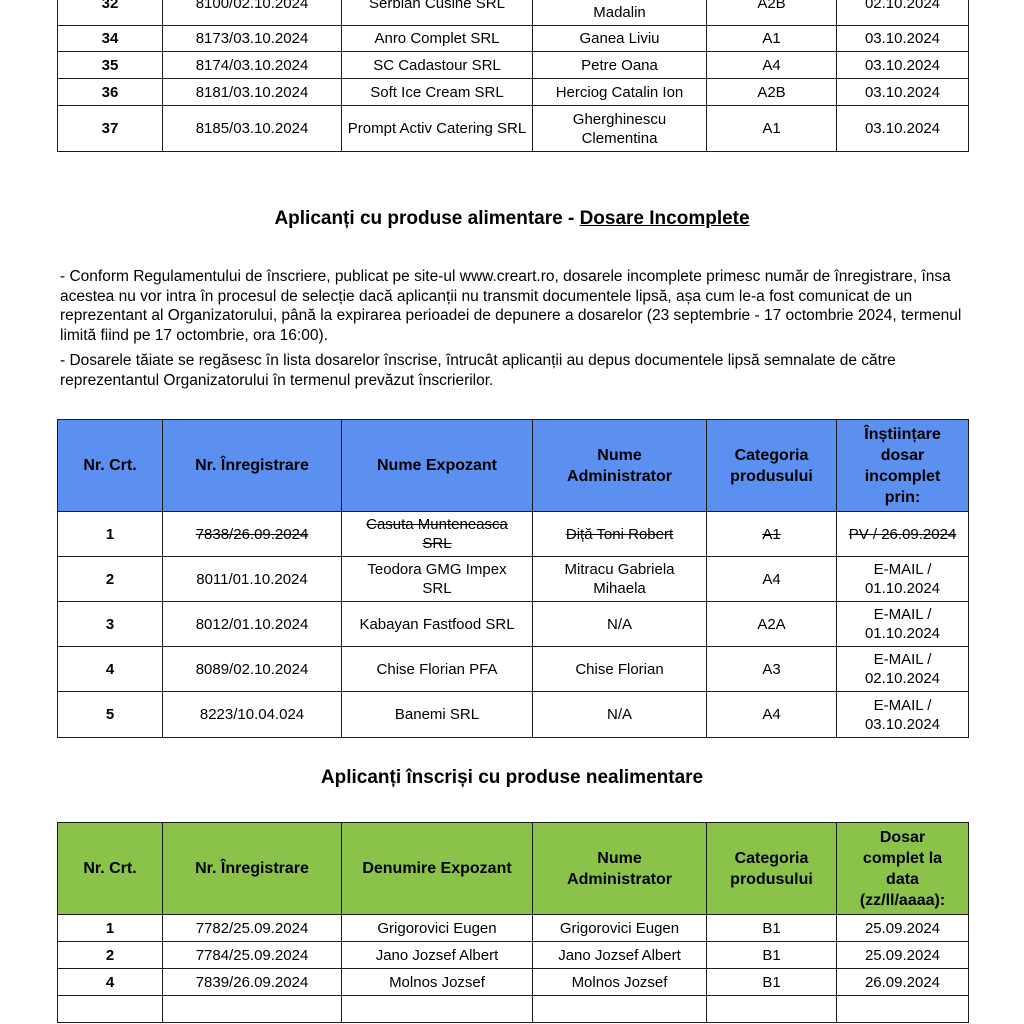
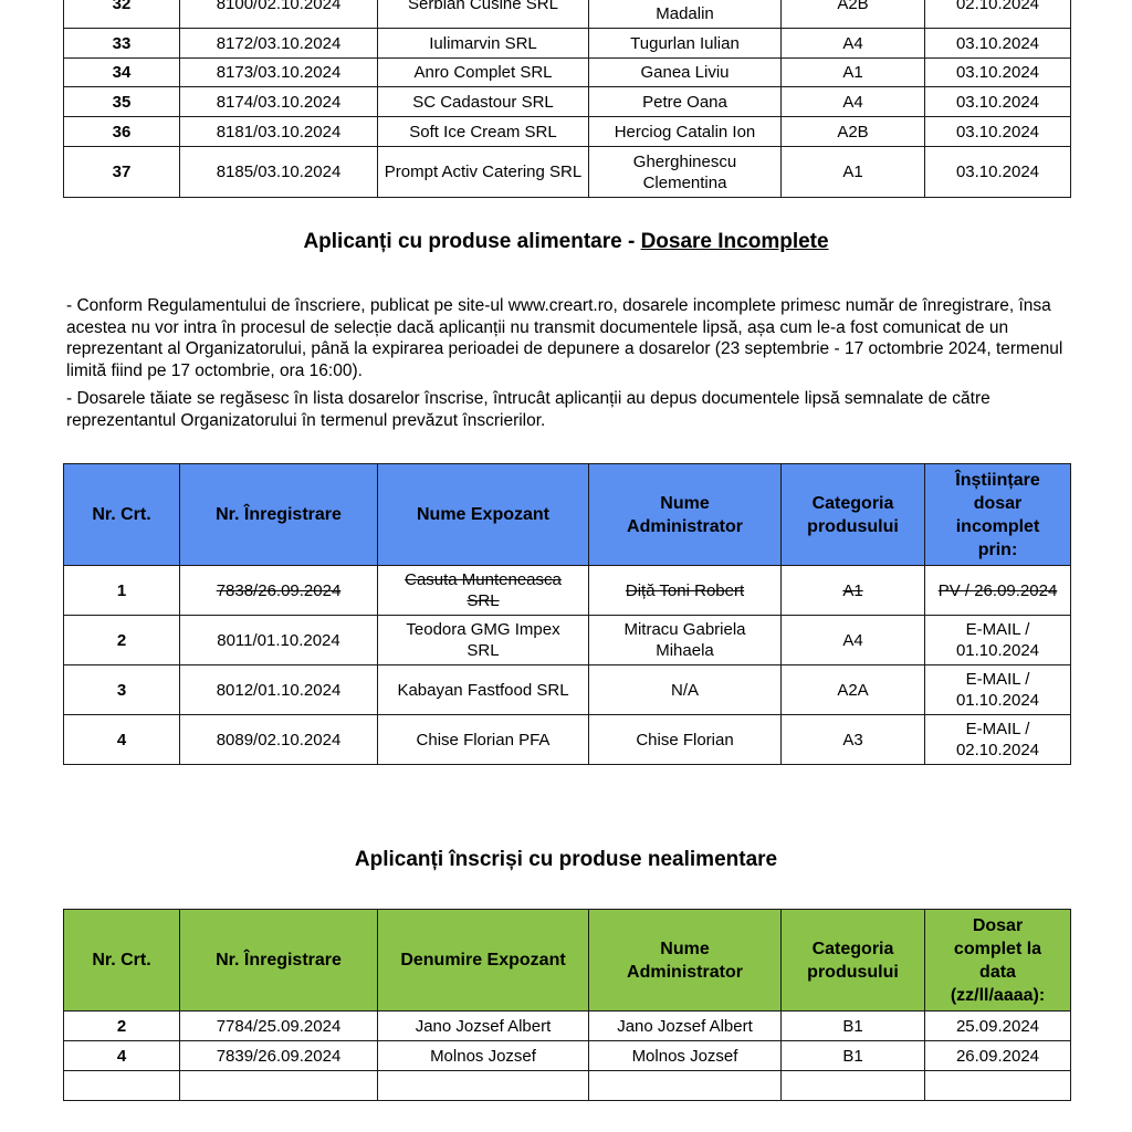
  32	8100/02.10.2024	Serbian Cusine SRL	Madalin	A2B	02.10.2024
+ 33	8172/03.10.2024	Iulimarvin SRL	Tugurlan Iulian	A4	03.10.2024
  34	8173/03.10.2024	Anro Complet SRL	Ganea Liviu	A1	03.10.2024
  35	8174/03.10.2024	SC Cadastour SRL	Petre Oana	A4	03.10.2024
  36	8181/03.10.2024	Soft Ice Cream SRL	Herciog Catalin Ion	A2B	03.10.2024
  37	8185/03.10.2024	Prompt Activ Catering SRL	Gherghinescu Clementina	A1	03.10.2024
  Aplicanți cu produse alimentare - Dosare Incomplete
  - Conform Regulamentului de înscriere, publicat pe site-ul www.creart.ro, dosarele incomplete primesc număr de înregistrare, însa acestea nu vor intra în procesul de selecție dacă aplicanții nu transmit documentele lipsă, așa cum le-a fost comunicat de un reprezentant al Organizatorului, până la expirarea perioadei de depunere a dosarelor (23 septembrie - 17 octombrie 2024, termenul limită fiind pe 17 octombrie, ora 16:00).
  - Dosarele tăiate se regăsesc în lista dosarelor înscrise, întrucât aplicanții au depus documentele lipsă semnalate de către reprezentantul Organizatorului în termenul prevăzut înscrierilor.
  Nr. Crt.	Nr. Înregistrare	Nume Expozant	Nume Administrator	Categoria produsului	Înștiințare dosar incomplet prin:
  1	7838/26.09.2024	Casuta Munteneasca SRL	Diță Toni Robert	A1	PV / 26.09.2024
  2	8011/01.10.2024	Teodora GMG Impex SRL	Mitracu Gabriela Mihaela	A4	E-MAIL / 01.10.2024
  3	8012/01.10.2024	Kabayan Fastfood SRL	N/A	A2A	E-MAIL / 01.10.2024
  4	8089/02.10.2024	Chise Florian PFA	Chise Florian	A3	E-MAIL / 02.10.2024
- 5	8223/10.04.024	Banemi SRL	N/A	A4	E-MAIL / 03.10.2024
  Aplicanți înscriși cu produse nealimentare
  Nr. Crt.	Nr. Înregistrare	Denumire Expozant	Nume Administrator	Categoria produsului	Dosar complet la data (zz/ll/aaaa):
- 1	7782/25.09.2024	Grigorovici Eugen	Grigorovici Eugen	B1	25.09.2024
  2	7784/25.09.2024	Jano Jozsef Albert	Jano Jozsef Albert	B1	25.09.2024
  4	7839/26.09.2024	Molnos Jozsef	Molnos Jozsef	B1	26.09.2024
